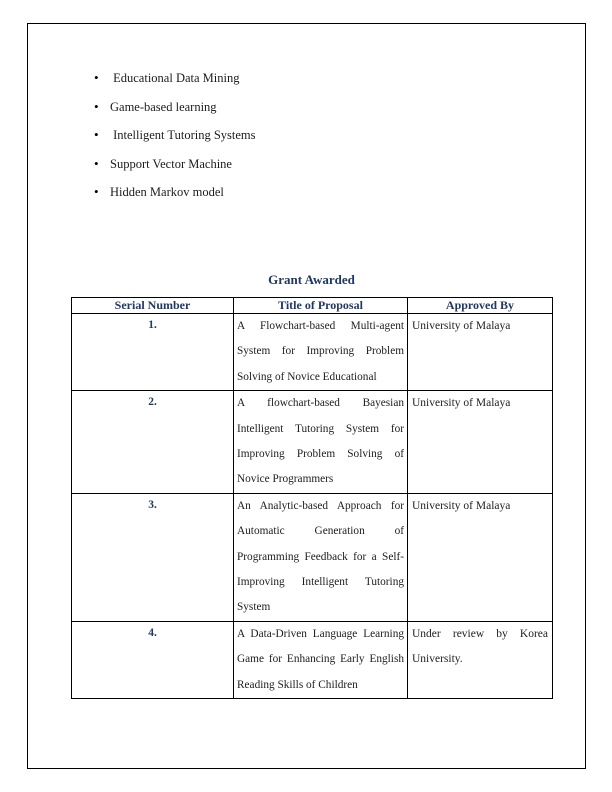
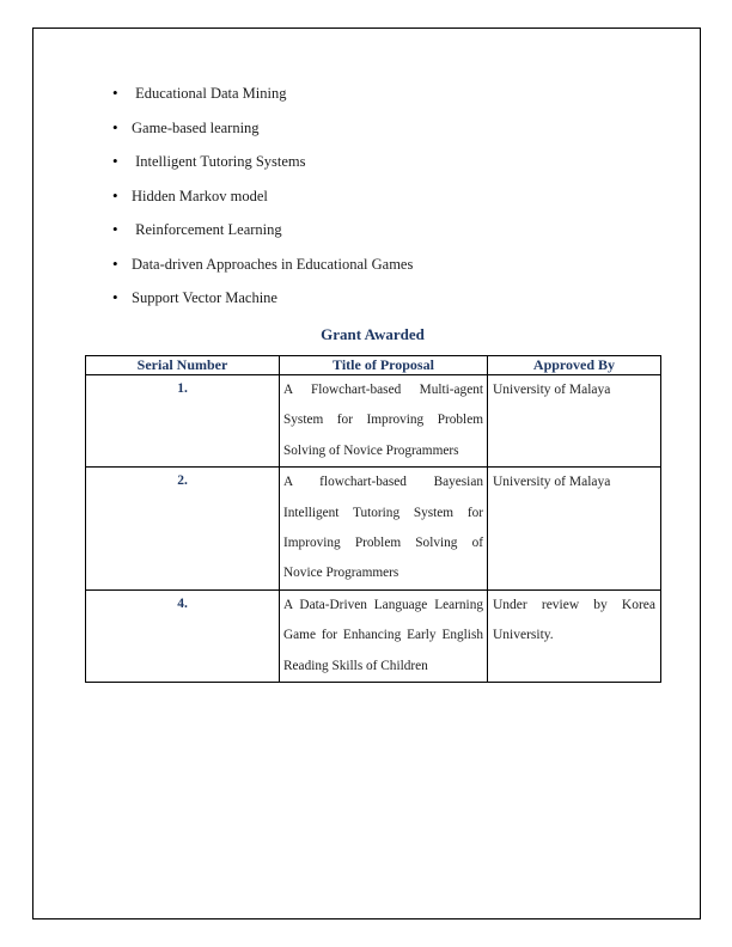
  Educational Data Mining
  Game-based learning
  Intelligent Tutoring Systems
- Support Vector Machine
+ Hidden Markov model
+ Reinforcement Learning
+ Data-driven Approaches in Educational Games
- Hidden Markov model
+ Support Vector Machine
  Grant Awarded
  Serial Number	Title of Proposal	Approved By
- 1.	A Flowchart-based Multi-agent System for Improving Problem Solving of Novice Educational	University of Malaya
+ 1.	A Flowchart-based Multi-agent System for Improving Problem Solving of Novice Programmers	University of Malaya
  2.	A flowchart-based Bayesian Intelligent Tutoring System for Improving Problem Solving of Novice Programmers	University of Malaya
- 3.	An Analytic-based Approach for Automatic Generation of Programming Feedback for a Self-Improving Intelligent Tutoring System	University of Malaya
  4.	A Data-Driven Language Learning Game for Enhancing Early English Reading Skills of Children	Under review by Korea University.
